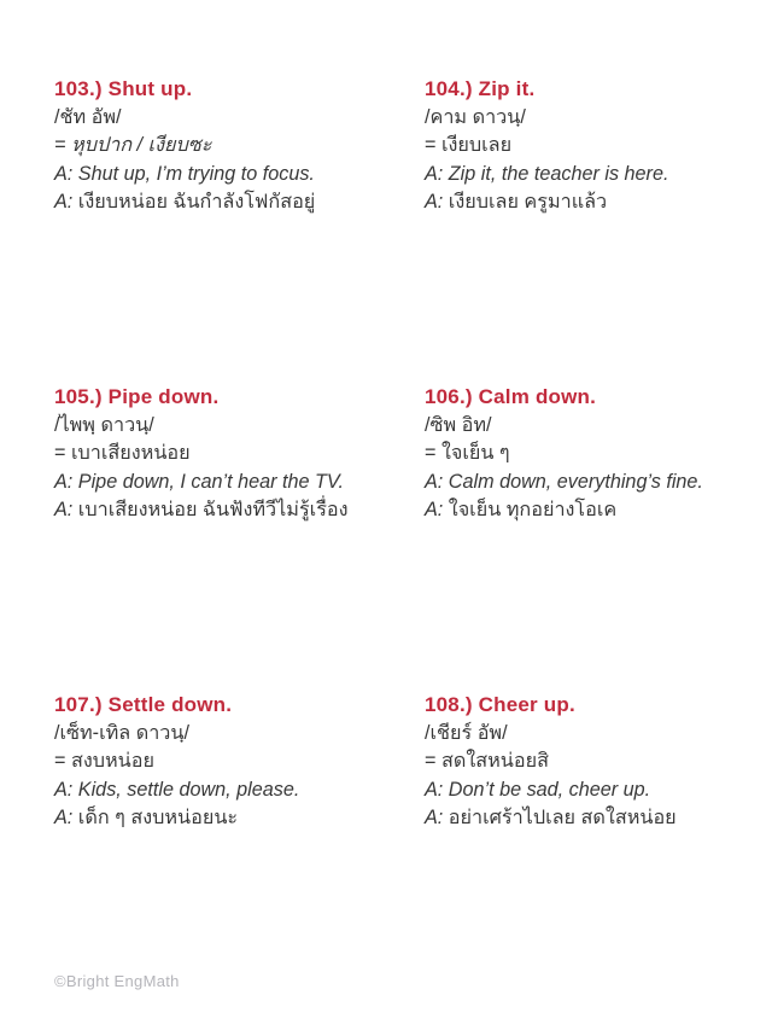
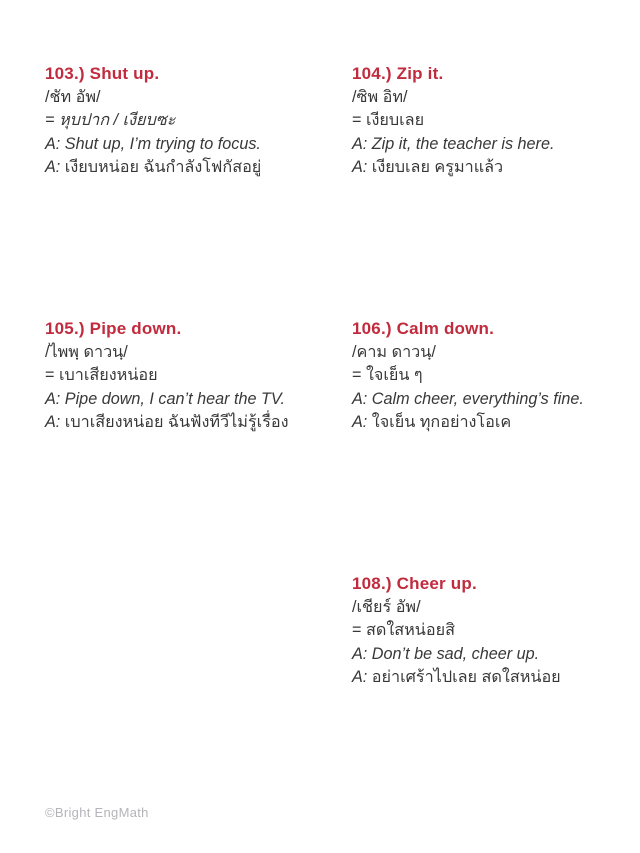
  103.) Shut up.
  /ชัท อัพ/
  = หุบปาก / เงียบซะ
  A: Shut up, I’m trying to focus.
  A: เงียบหน่อย ฉันกำลังโฟกัสอยู่
  104.) Zip it.
- /คาม ดาวนฺ/
+ /ซิพ อิท/
  = เงียบเลย
  A: Zip it, the teacher is here.
  A: เงียบเลย ครูมาแล้ว
  105.) Pipe down.
  /ไพพฺ ดาวนฺ/
  = เบาเสียงหน่อย
  A: Pipe down, I can’t hear the TV.
  A: เบาเสียงหน่อย ฉันฟังทีวีไม่รู้เรื่อง
  106.) Calm down.
- /ซิพ อิท/
+ /คาม ดาวนฺ/
  = ใจเย็น ๆ
- A: Calm down, everything’s fine.
+ A: Calm cheer, everything’s fine.
  A: ใจเย็น ทุกอย่างโอเค
- 107.) Settle down.
- /เซ็ท-เทิล ดาวนฺ/
- = สงบหน่อย
- A: Kids, settle down, please.
- A: เด็ก ๆ สงบหน่อยนะ
  108.) Cheer up.
  /เชียร์ อัพ/
  = สดใสหน่อยสิ
  A: Don’t be sad, cheer up.
  A: อย่าเศร้าไปเลย สดใสหน่อย
  ©Bright EngMath
